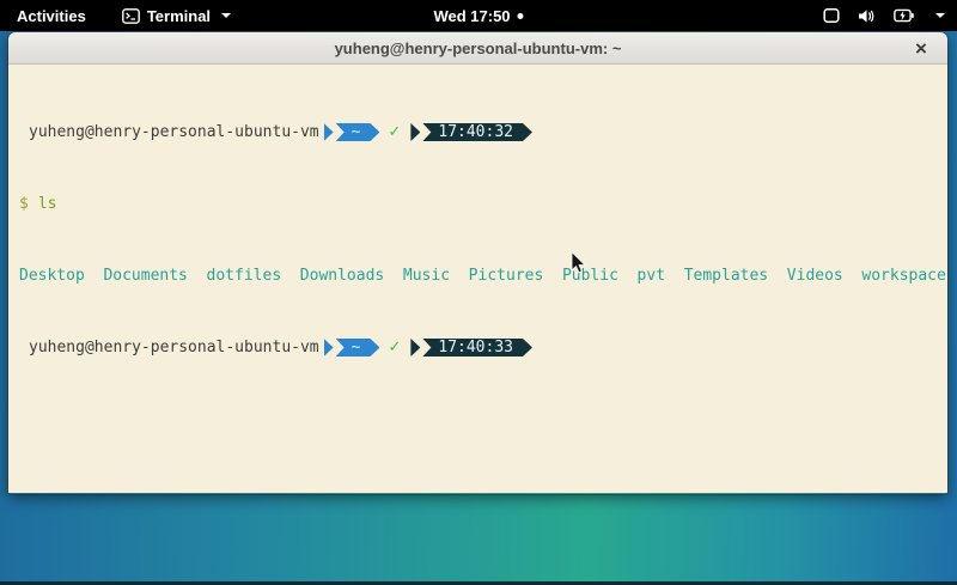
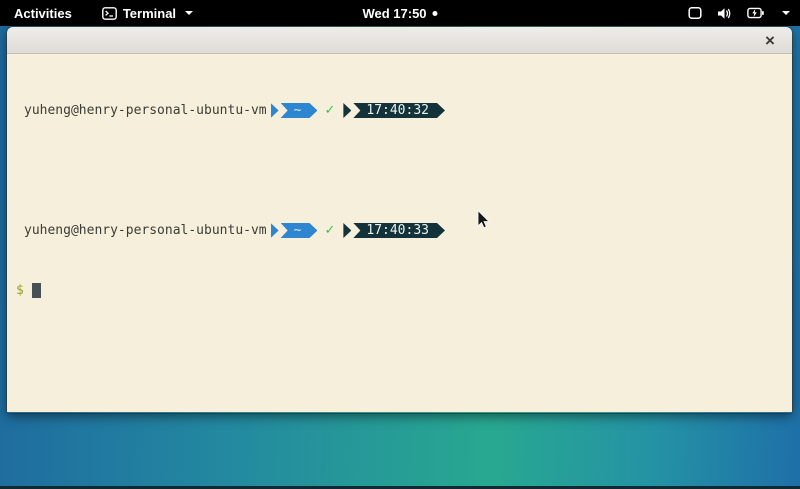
  Activities
  Terminal
  Wed 17:50
- yuheng@henry-personal-ubuntu-vm: ~
  ×
  yuheng@henry-personal-ubuntu-vm
  ~
  ✓
  17:40:32
- $ ls
- Desktop Documents dotfiles Downloads Music Pictures Public pvt Templates Videos workspace
  yuheng@henry-personal-ubuntu-vm
  ~
  ✓
  17:40:33
+ $
